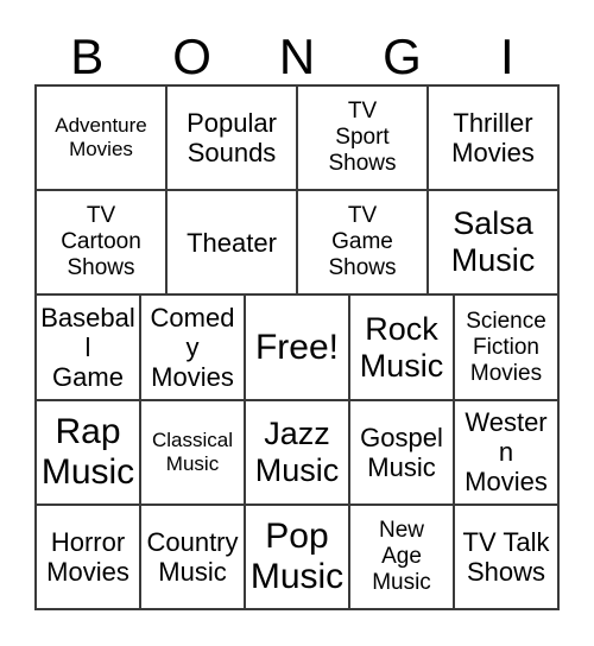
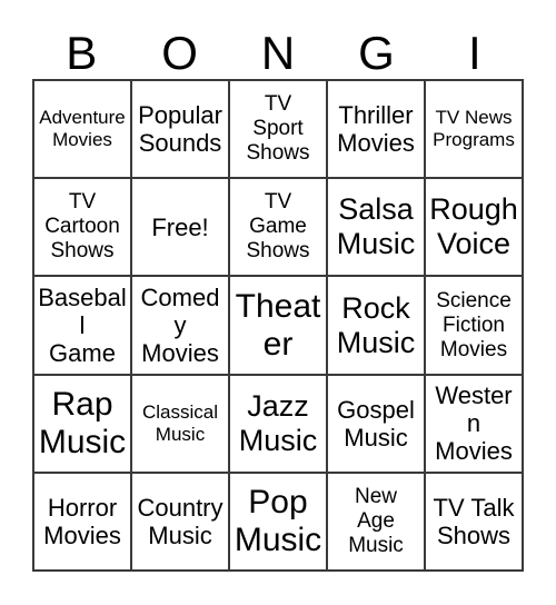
  B
  O
  N
  G
  I
  Adventure
  Movies
  Popular
  Sounds
  TV
  Sport
  Shows
  Thriller
  Movies
+ TV News
+ Programs
  TV
  Cartoon
  Shows
- Theater
+ Free!
  TV
  Game
  Shows
  Salsa
  Music
+ Rough
+ Voice
  Baseball
  Game
  Comedy
  Movies
- Free!
+ Theater
  Rock
  Music
  Science
  Fiction
  Movies
  Rap
  Music
  Classical
  Music
  Jazz
  Music
  Gospel
  Music
  Western
  Movies
  Horror
  Movies
  Country
  Music
  Pop
  Music
  New
  Age
  Music
  TV Talk
  Shows
